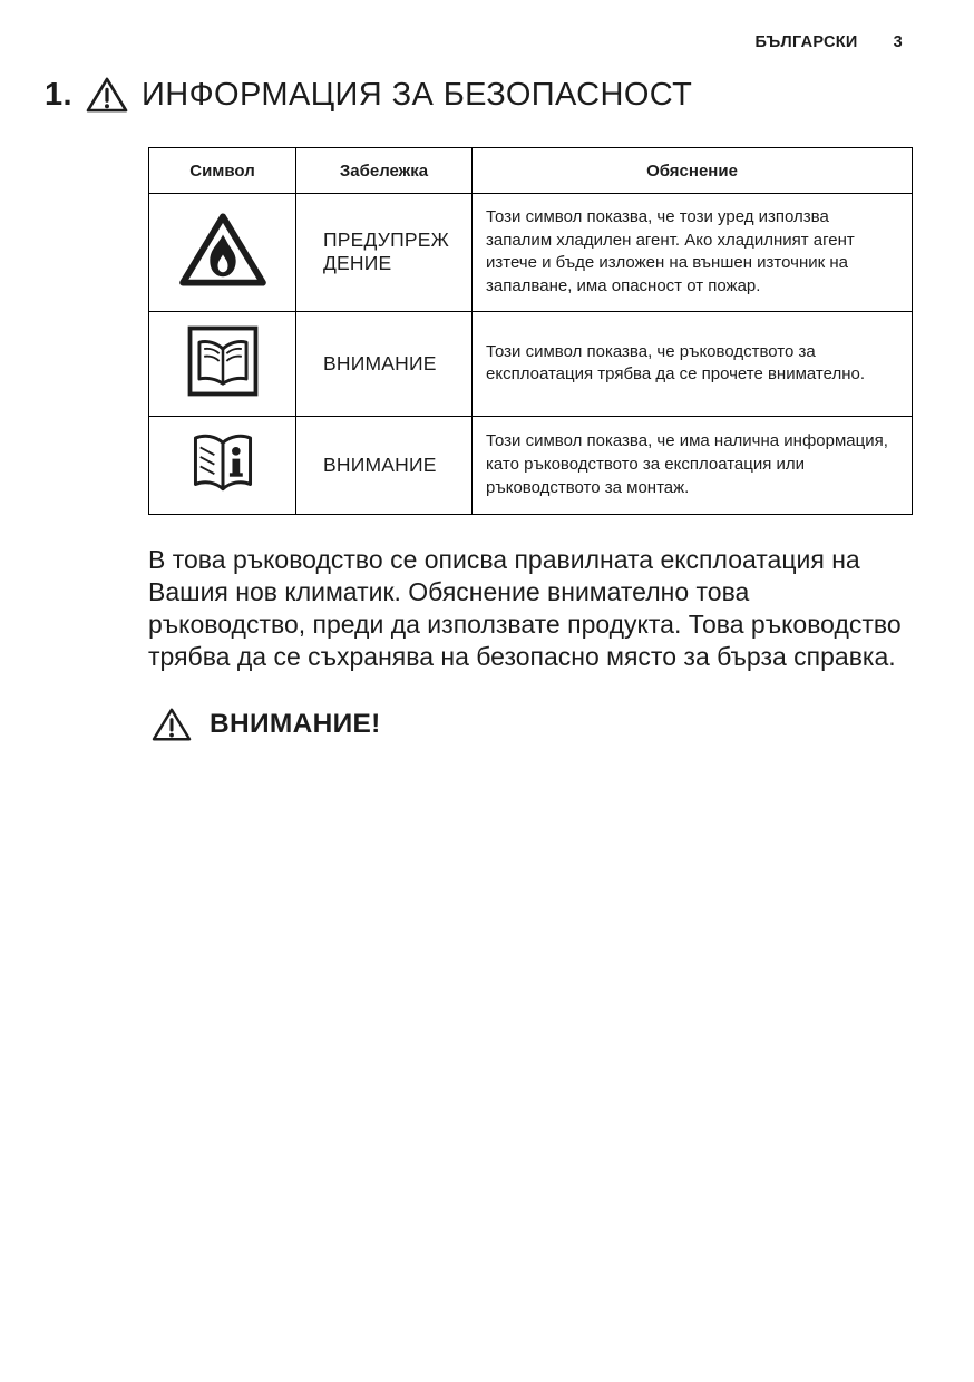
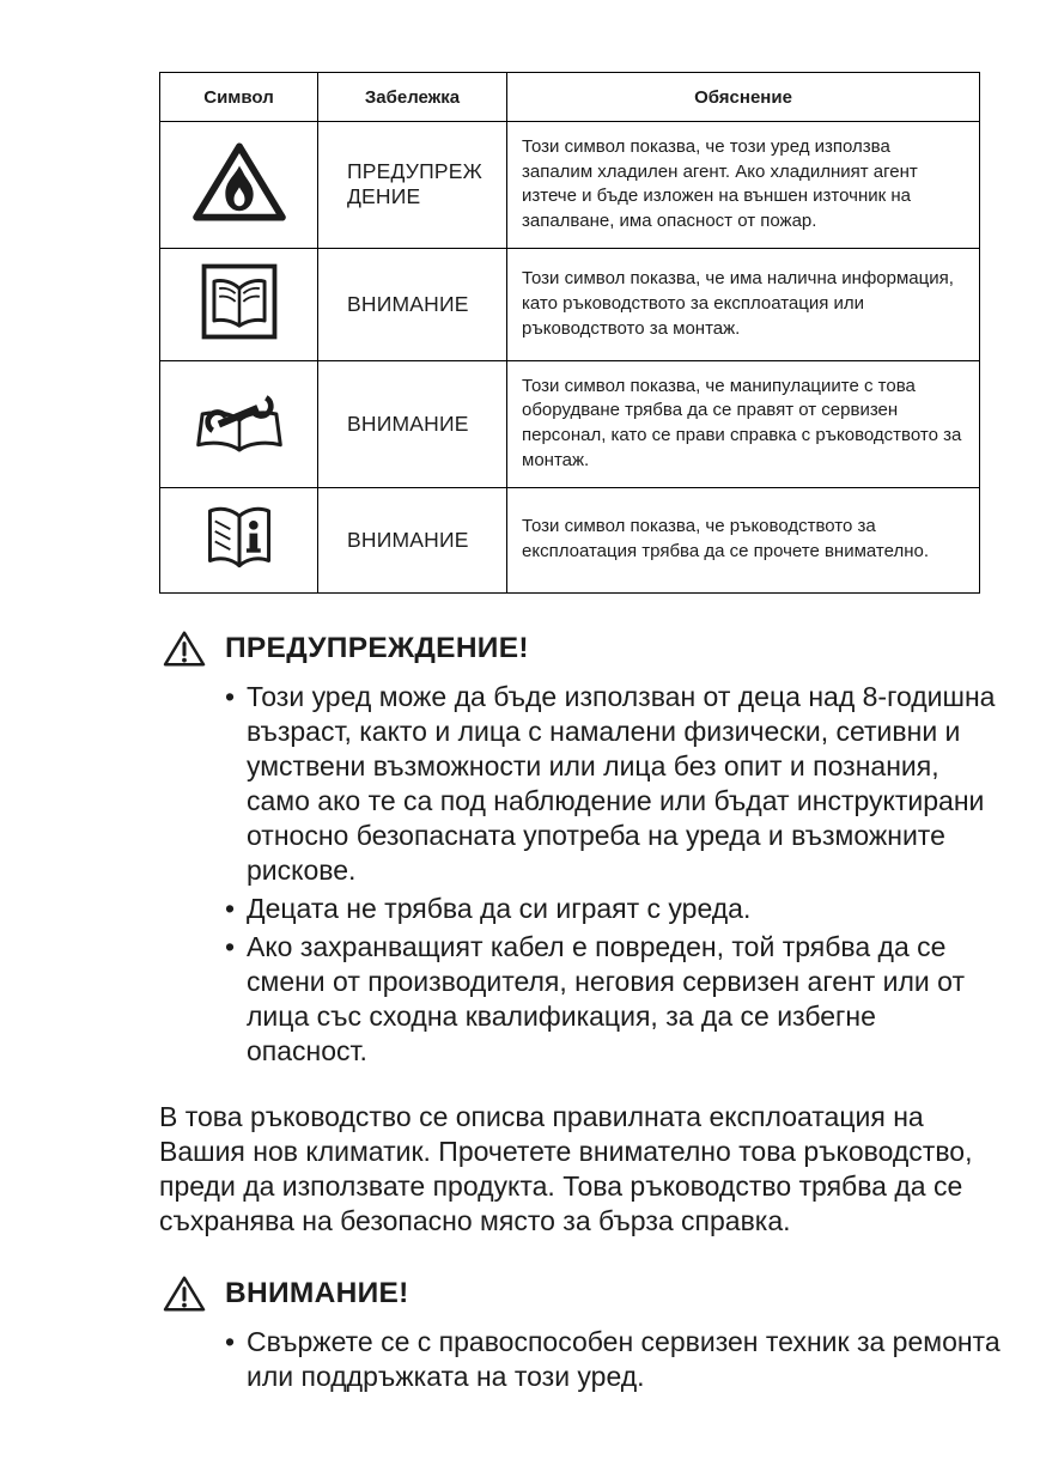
- БЪЛГАРСКИ
- 3
- 1.
- ИНФОРМАЦИЯ ЗА БЕЗОПАСНОСТ
  Символ	Забележка	Обяснение
  	ПРЕДУПРЕЖ ДЕНИЕ	Този символ показва, че този уред използва запалим хладилен агент. Ако хладилният агент изтече и бъде изложен на външен източник на запалване, има опасност от пожар.
- 	ВНИМАНИЕ	Този символ показва, че ръководството за експлоатация трябва да се прочете внимателно.
+ 	ВНИМАНИЕ	Този символ показва, че има налична информация, като ръководството за експлоатация или ръководството за монтаж.
+ 	ВНИМАНИЕ	Този символ показва, че манипулациите с това оборудване трябва да се правят от сервизен персонал, като се прави справка с ръководството за монтаж.
- 	ВНИМАНИЕ	Този символ показва, че има налична информация, като ръководството за експлоатация или ръководството за монтаж.
+ 	ВНИМАНИЕ	Този символ показва, че ръководството за експлоатация трябва да се прочете внимателно.
+ ПРЕДУПРЕЖДЕНИЕ!
+ Този уред може да бъде използван от деца над 8-годишна възраст, както и лица с намалени физически, сетивни и умствени възможности или лица без опит и познания, само ако те са под наблюдение или бъдат инструктирани относно безопасната употреба на уреда и възможните рискове.
+ Децата не трябва да си играят с уреда.
+ Ако захранващият кабел е повреден, той трябва да се смени от производителя, неговия сервизен агент или от лица със сходна квалификация, за да се избегне опасност.
- В това ръководство се описва правилната експлоатация на Вашия нов климатик. Обяснение внимателно това ръководство, преди да използвате продукта. Това ръководство трябва да се съхранява на безопасно място за бърза справка.
+ В това ръководство се описва правилната експлоатация на Вашия нов климатик. Прочетете внимателно това ръководство, преди да използвате продукта. Това ръководство трябва да се съхранява на безопасно място за бърза справка.
  ВНИМАНИЕ!
+ Свържете се с правоспособен сервизен техник за ремонта или поддръжката на този уред.
